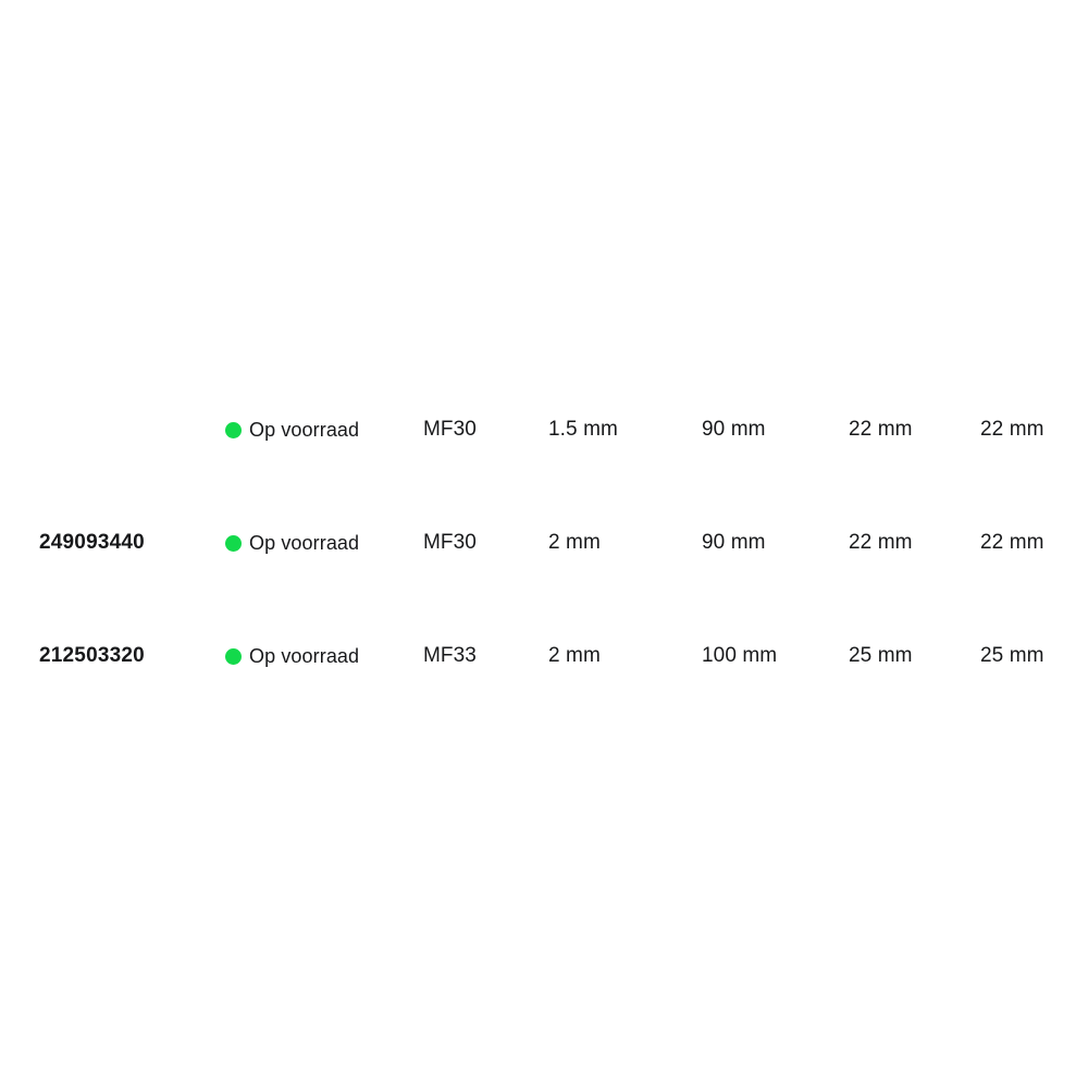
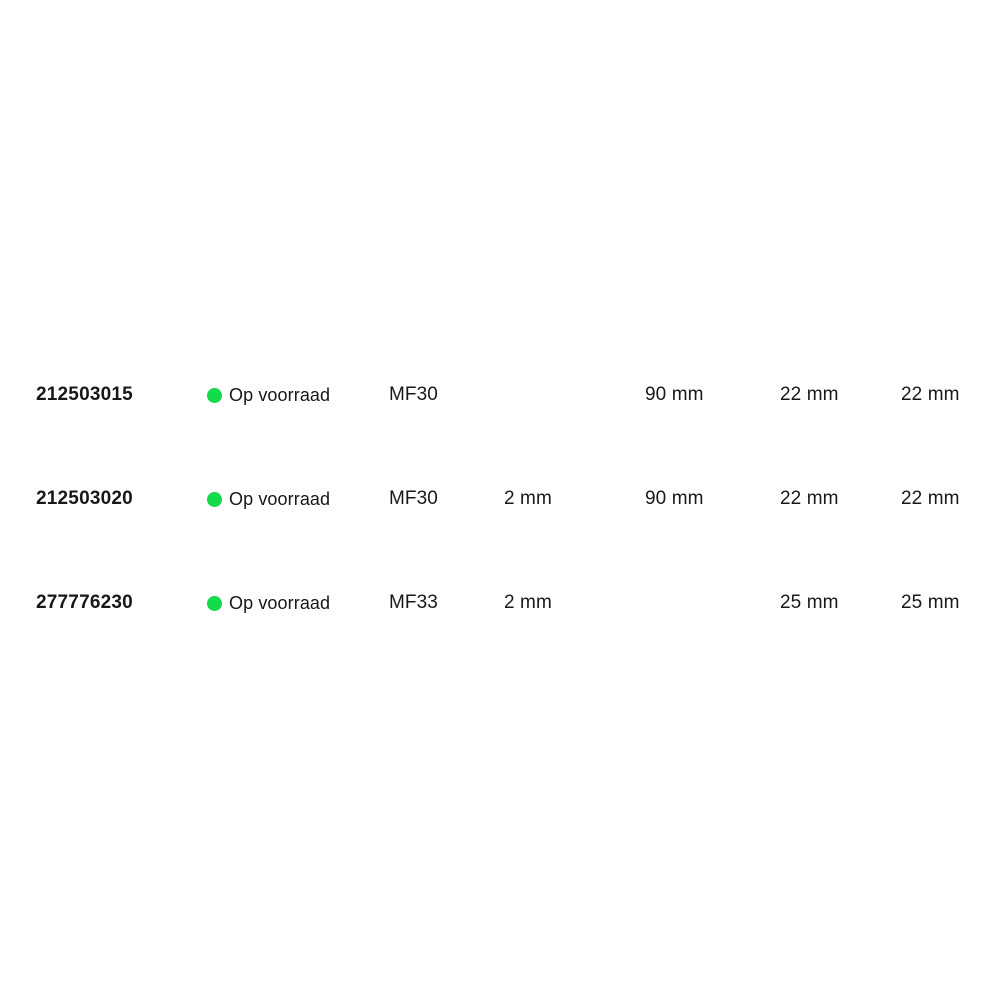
+ 212503015
  Op voorraad
  MF30
- 1.5 mm
  90 mm
  22 mm
  22 mm
- 249093440
+ 212503020
  Op voorraad
  MF30
  2 mm
  90 mm
  22 mm
  22 mm
- 212503320
+ 277776230
  Op voorraad
  MF33
  2 mm
- 100 mm
  25 mm
  25 mm
